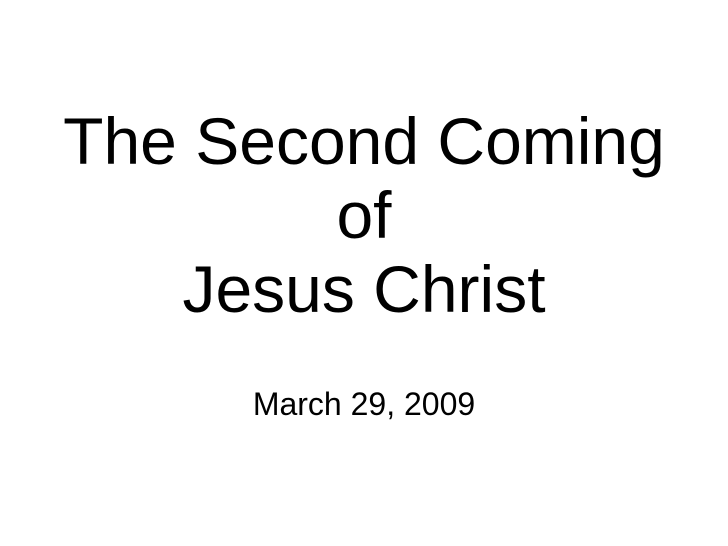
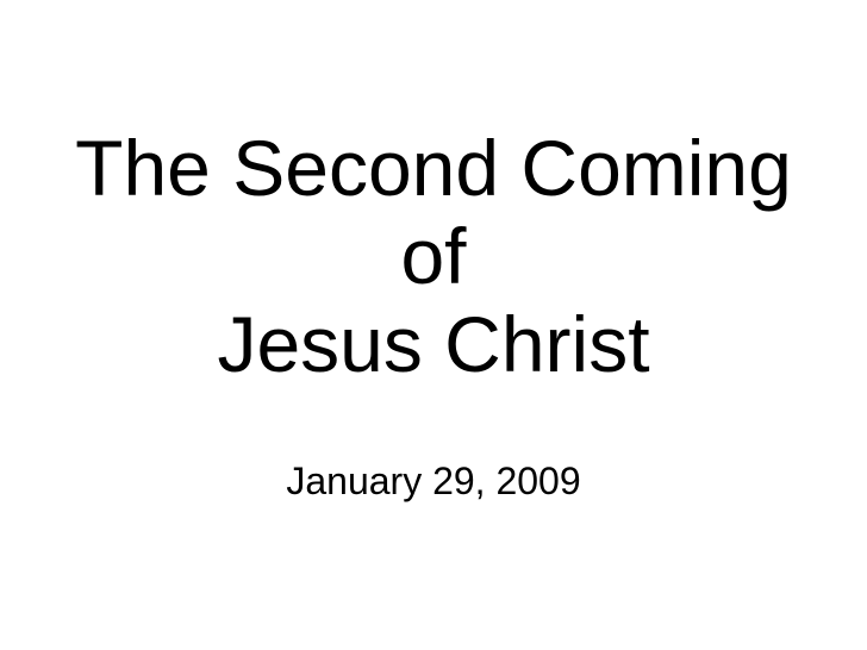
  The Second Coming
  of
  Jesus Christ
- March 29, 2009
+ January 29, 2009
